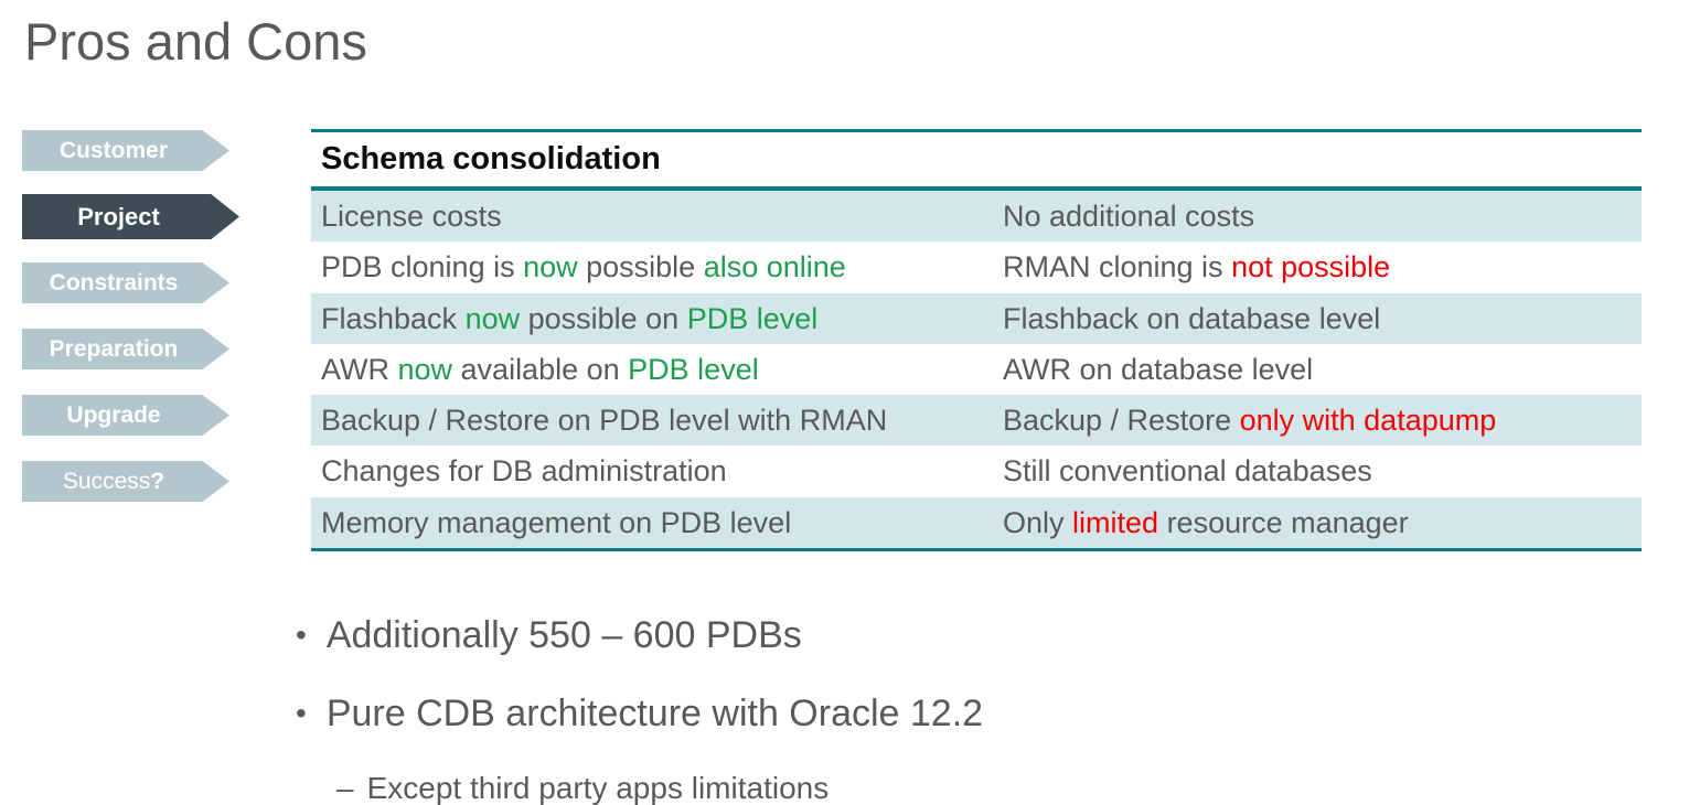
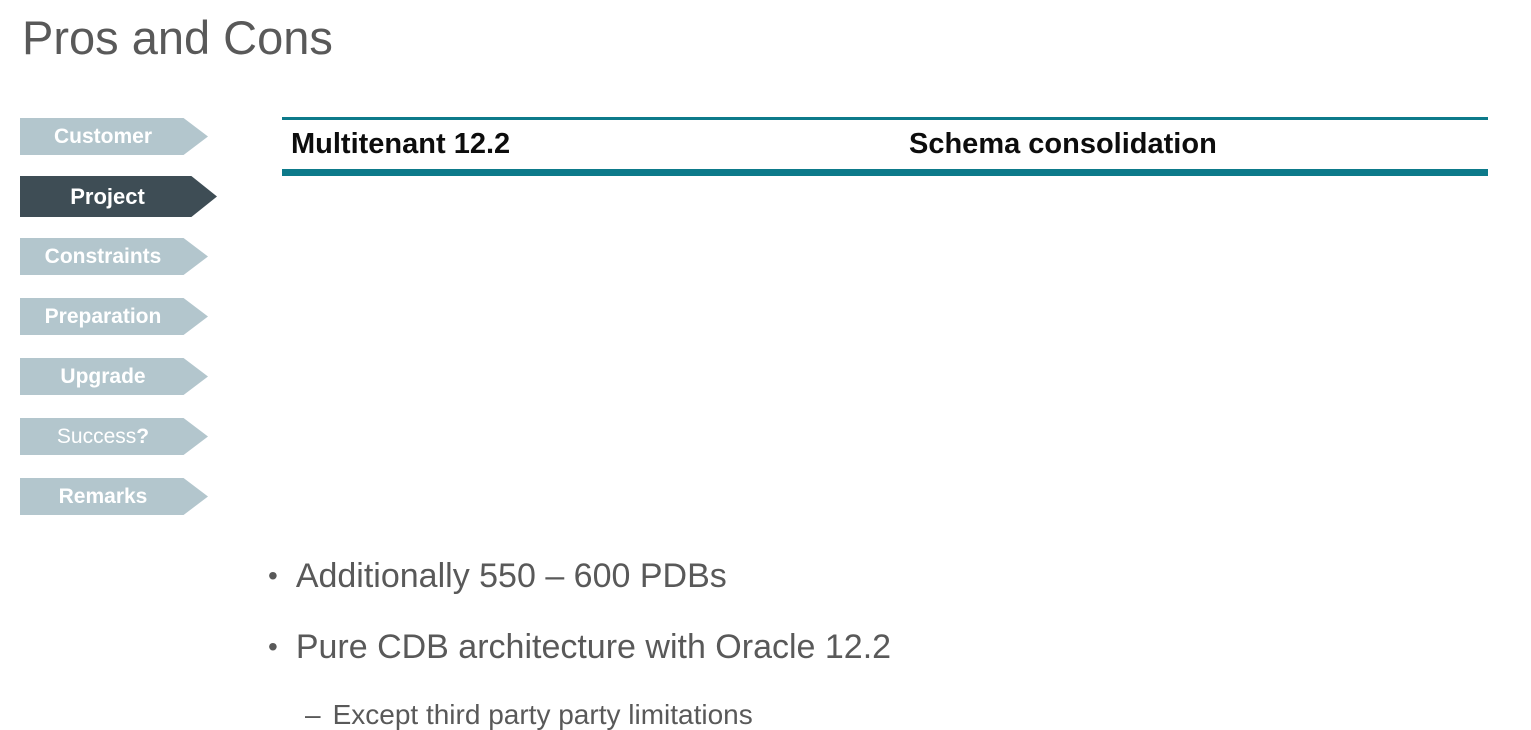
  Pros and Cons
  Customer
  Project
  Constraints
  Preparation
  Upgrade
  Success?
+ Remarks
+ Multitenant 12.2
  Schema consolidation
- License costs
- No additional costs
- PDB cloning is now possible also online
- RMAN cloning is not possible
- Flashback now possible on PDB level
- Flashback on database level
- AWR now available on PDB level
- AWR on database level
- Backup / Restore on PDB level with RMAN
- Backup / Restore only with datapump
- Changes for DB administration
- Still conventional databases
- Memory management on PDB level
- Only limited resource manager
  •
  Additionally 550 – 600 PDBs
  •
  Pure CDB architecture with Oracle 12.2
  –
- Except third party apps limitations
+ Except third party party limitations
